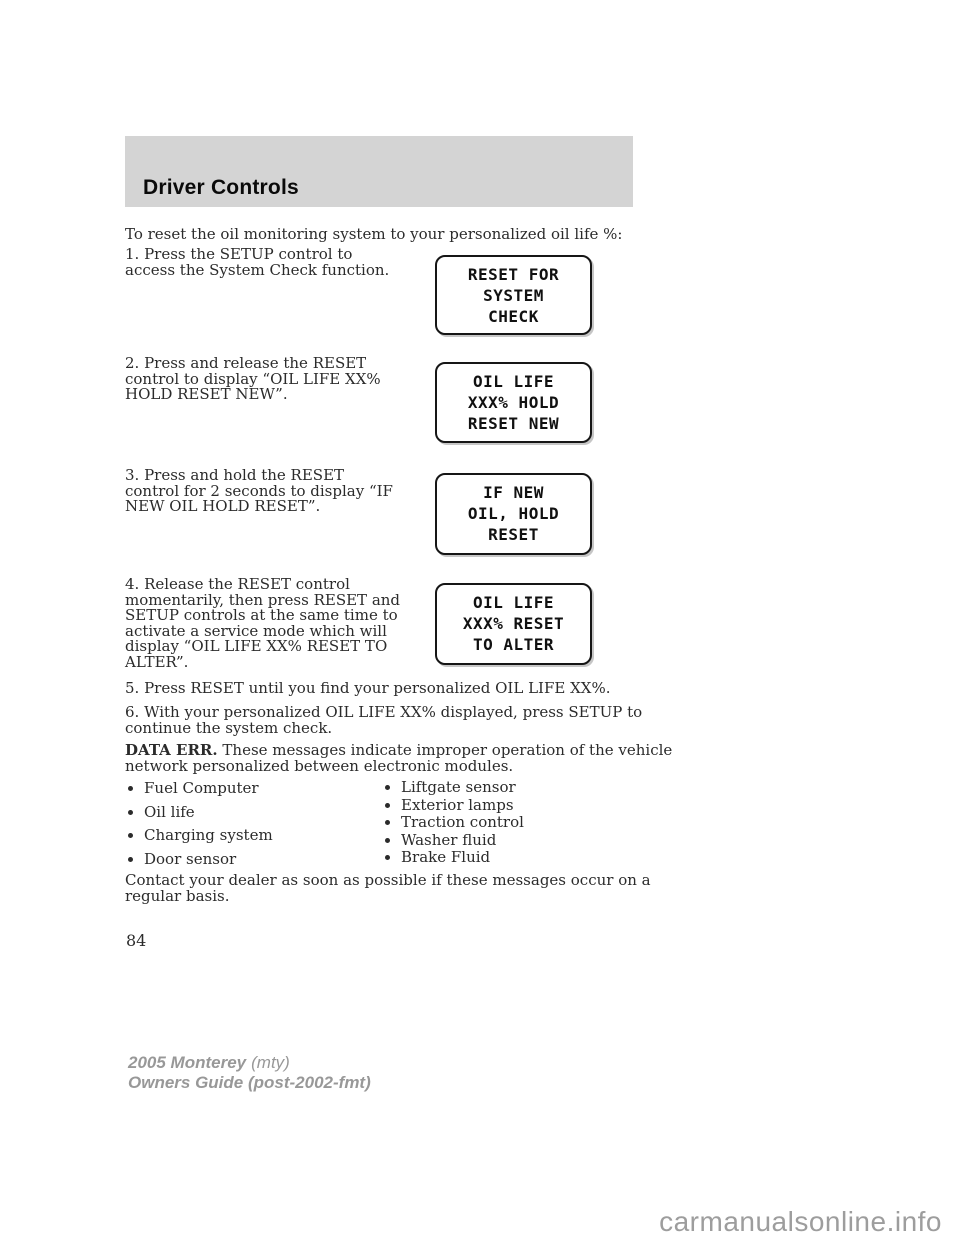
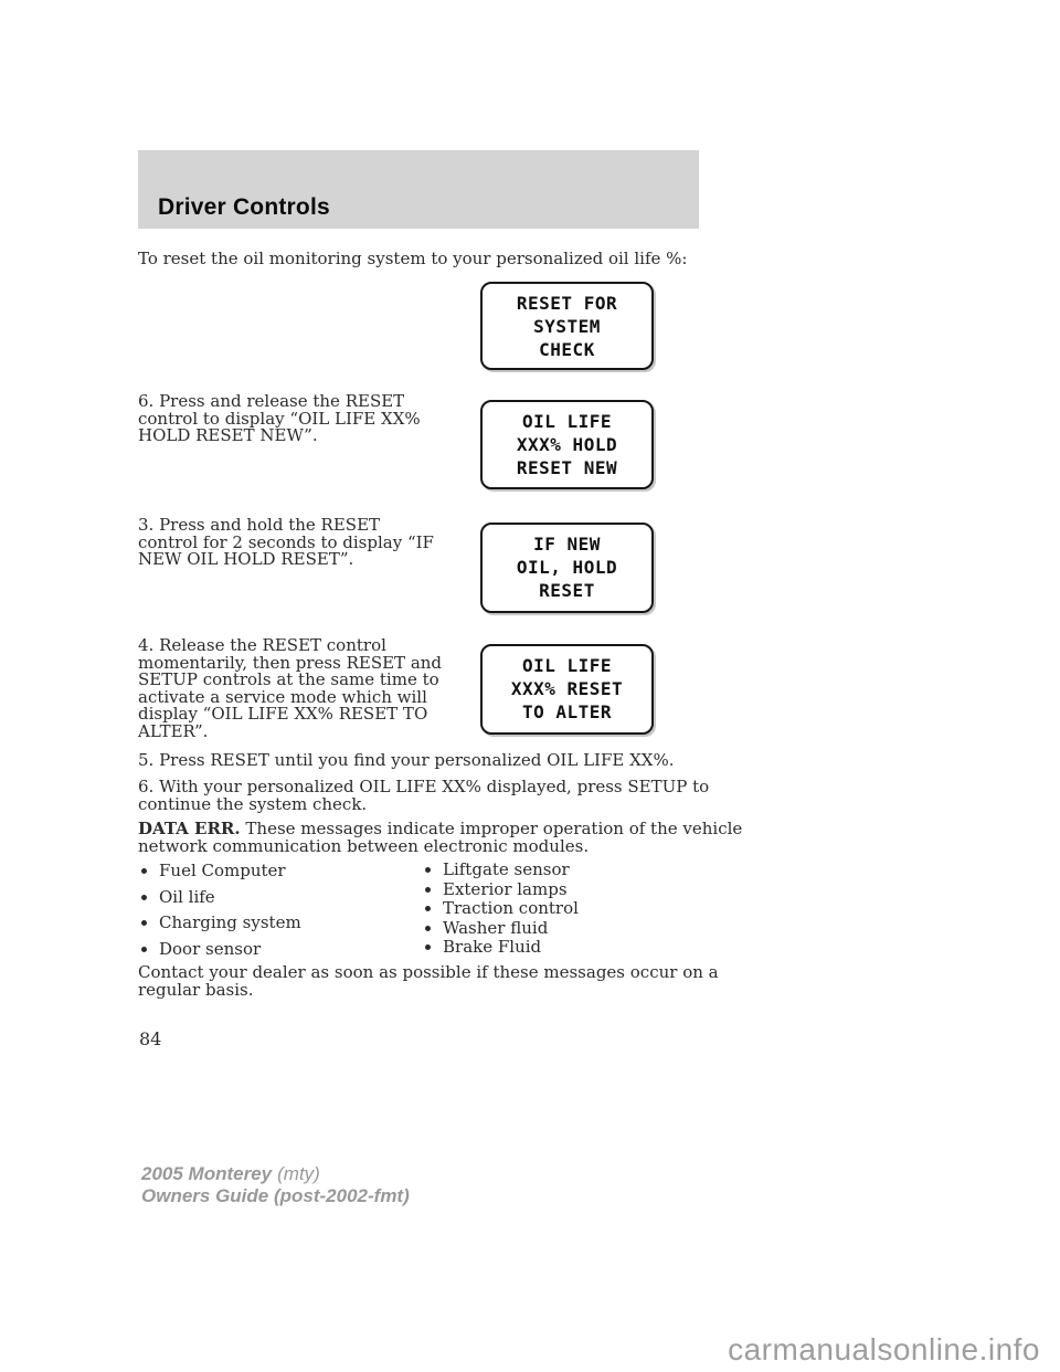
  Driver Controls
  To reset the oil monitoring system to your personalized oil life %:
- 1. Press the SETUP control to
- access the System Check function.
  RESET FOR
  SYSTEM
  CHECK
- 2. Press and release the RESET
+ 6. Press and release the RESET
  control to display “OIL LIFE XX%
  HOLD RESET NEW”.
  OIL LIFE
  XXX% HOLD
  RESET NEW
  3. Press and hold the RESET
  control for 2 seconds to display “IF
  NEW OIL HOLD RESET”.
  IF NEW
  OIL, HOLD
  RESET
  4. Release the RESET control
  momentarily, then press RESET and
  SETUP controls at the same time to
  activate a service mode which will
  display “OIL LIFE XX% RESET TO
  ALTER”.
  OIL LIFE
  XXX% RESET
  TO ALTER
  5. Press RESET until you find your personalized OIL LIFE XX%.
  6. With your personalized OIL LIFE XX% displayed, press SETUP to
  continue the system check.
  DATA ERR. These messages indicate improper operation of the vehicle
- network personalized between electronic modules.
+ network communication between electronic modules.
  Fuel Computer
  Oil life
  Charging system
  Door sensor
  Liftgate sensor
  Exterior lamps
  Traction control
  Washer fluid
  Brake Fluid
  Contact your dealer as soon as possible if these messages occur on a
  regular basis.
  84
  2005 Monterey (mty)
  Owners Guide (post-2002-fmt)
  carmanualsonline.info
